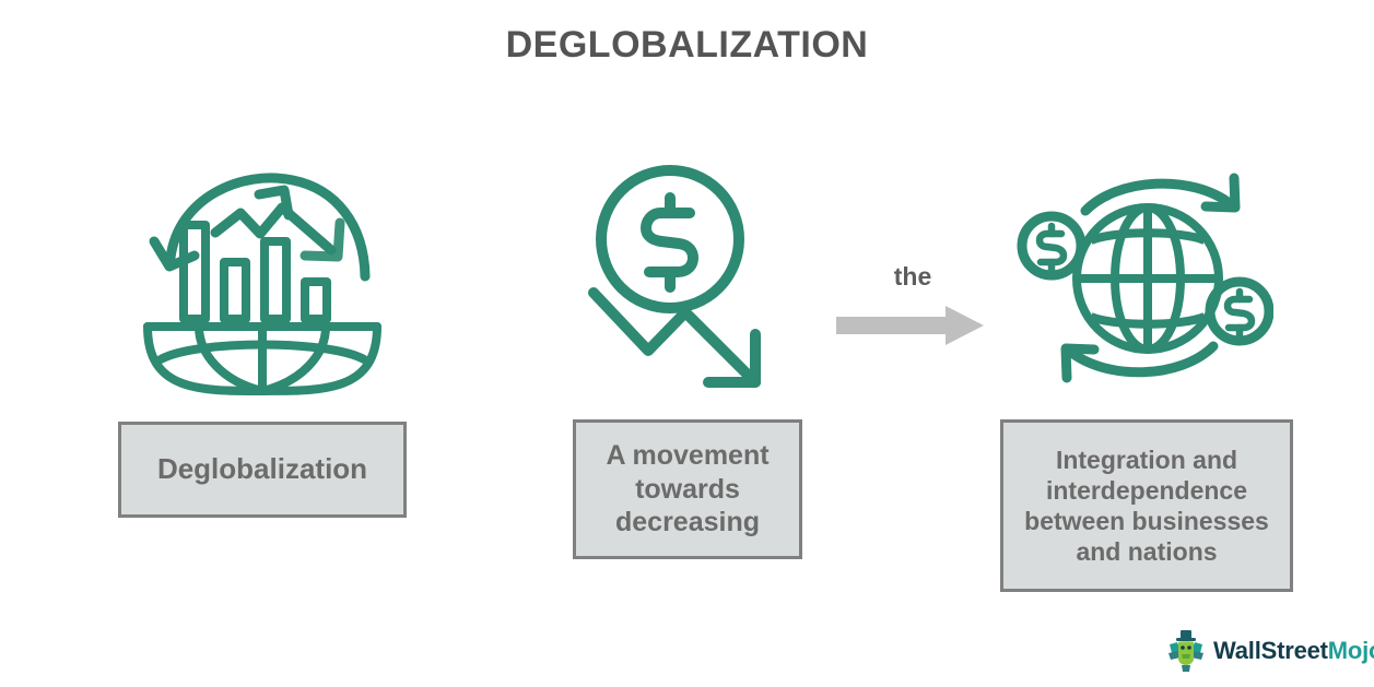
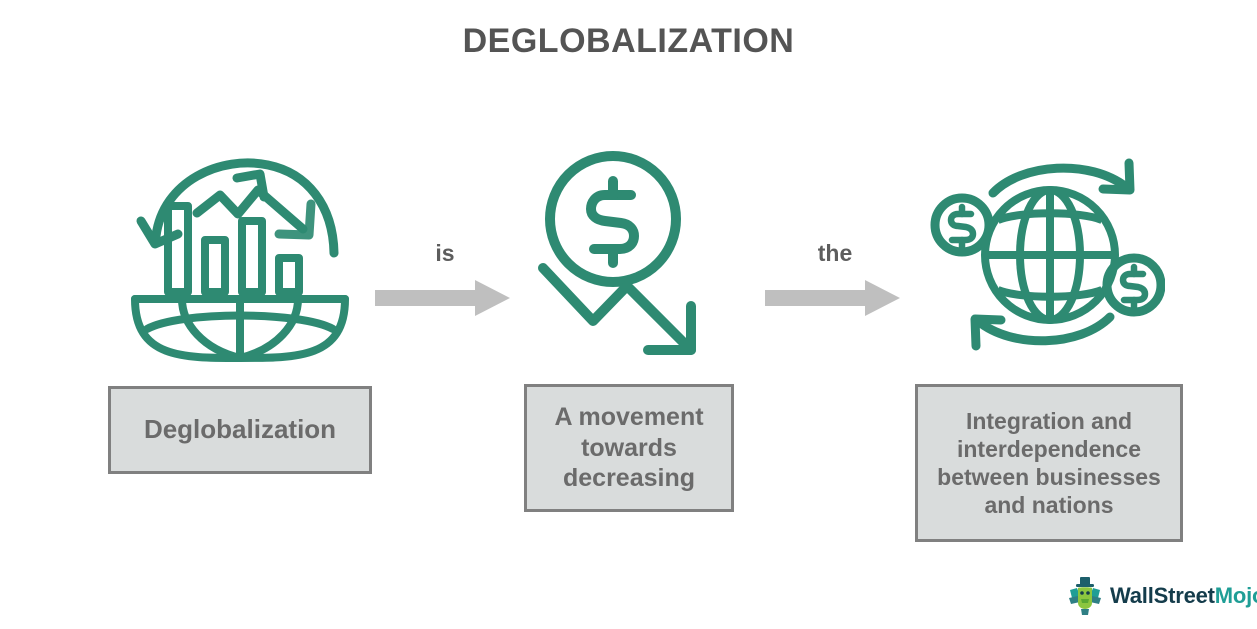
  DEGLOBALIZATION
  Deglobalization
+ is
  A movement towards decreasing
  the
  Integration and interdependence between businesses and nations
  WallStreetMoj
